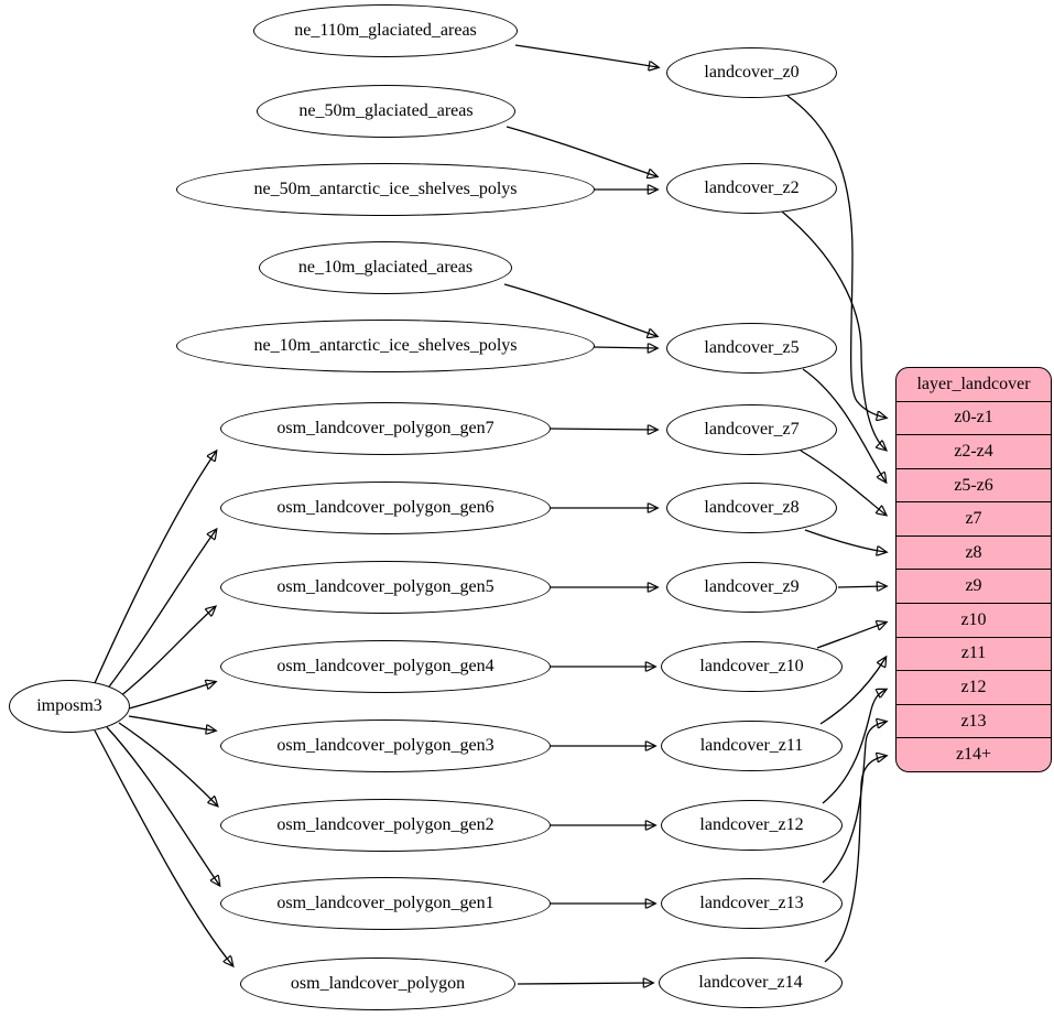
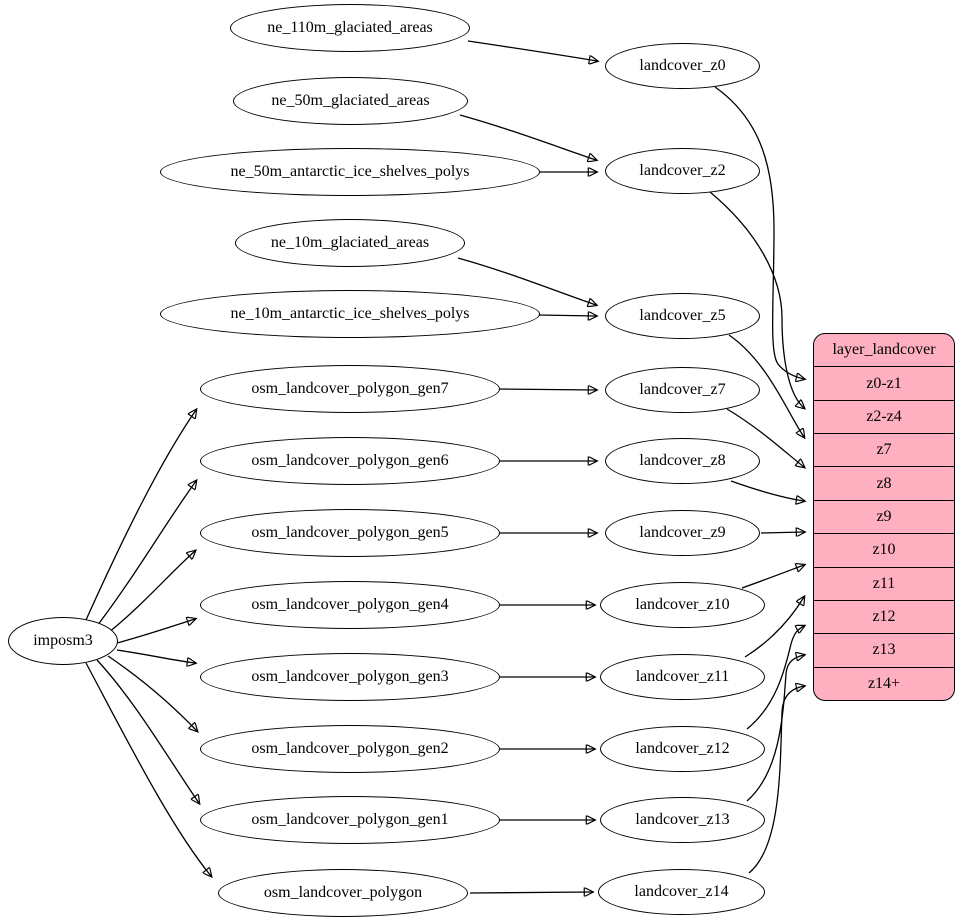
  imposm3
  ne_110m_glaciated_areas
  ne_50m_glaciated_areas
  ne_50m_antarctic_ice_shelves_polys
  ne_10m_glaciated_areas
  ne_10m_antarctic_ice_shelves_polys
  osm_landcover_polygon_gen7
  osm_landcover_polygon_gen6
  osm_landcover_polygon_gen5
  osm_landcover_polygon_gen4
  osm_landcover_polygon_gen3
  osm_landcover_polygon_gen2
  osm_landcover_polygon_gen1
  osm_landcover_polygon
  landcover_z0
  landcover_z2
  landcover_z5
  landcover_z7
  landcover_z8
  landcover_z9
  landcover_z10
  landcover_z11
  landcover_z12
  landcover_z13
  landcover_z14
  layer_landcover
  z0-z1
  z2-z4
- z5-z6
  z7
  z8
  z9
  z10
  z11
  z12
  z13
  z14+
